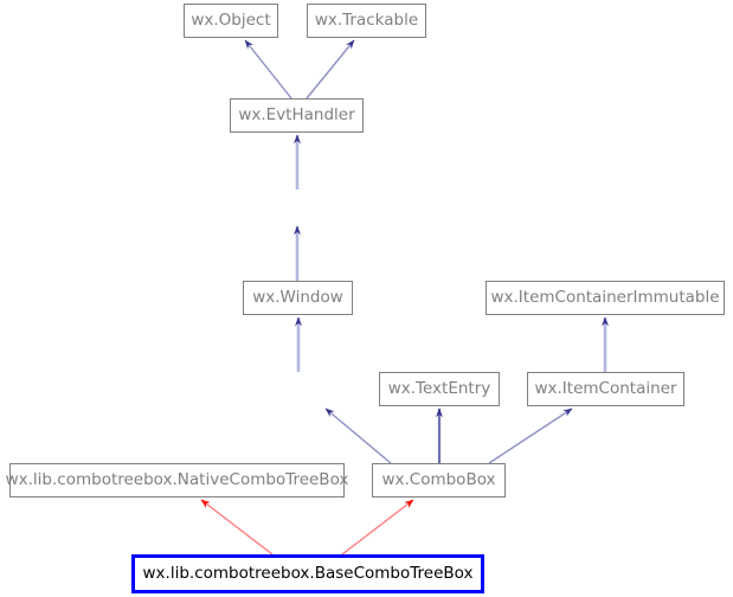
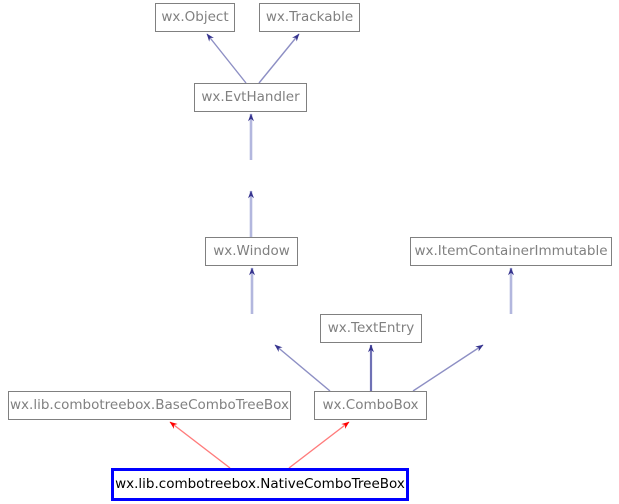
  wx.Object
  wx.Trackable
  wx.EvtHandler
  wx.Window
  wx.ItemContainerImmutable
  wx.TextEntry
- wx.ItemContainer
- wx.lib.combotreebox.NativeComboTreeBox
+ wx.lib.combotreebox.BaseComboTreeBox
  wx.ComboBox
- wx.lib.combotreebox.BaseComboTreeBox
+ wx.lib.combotreebox.NativeComboTreeBox
